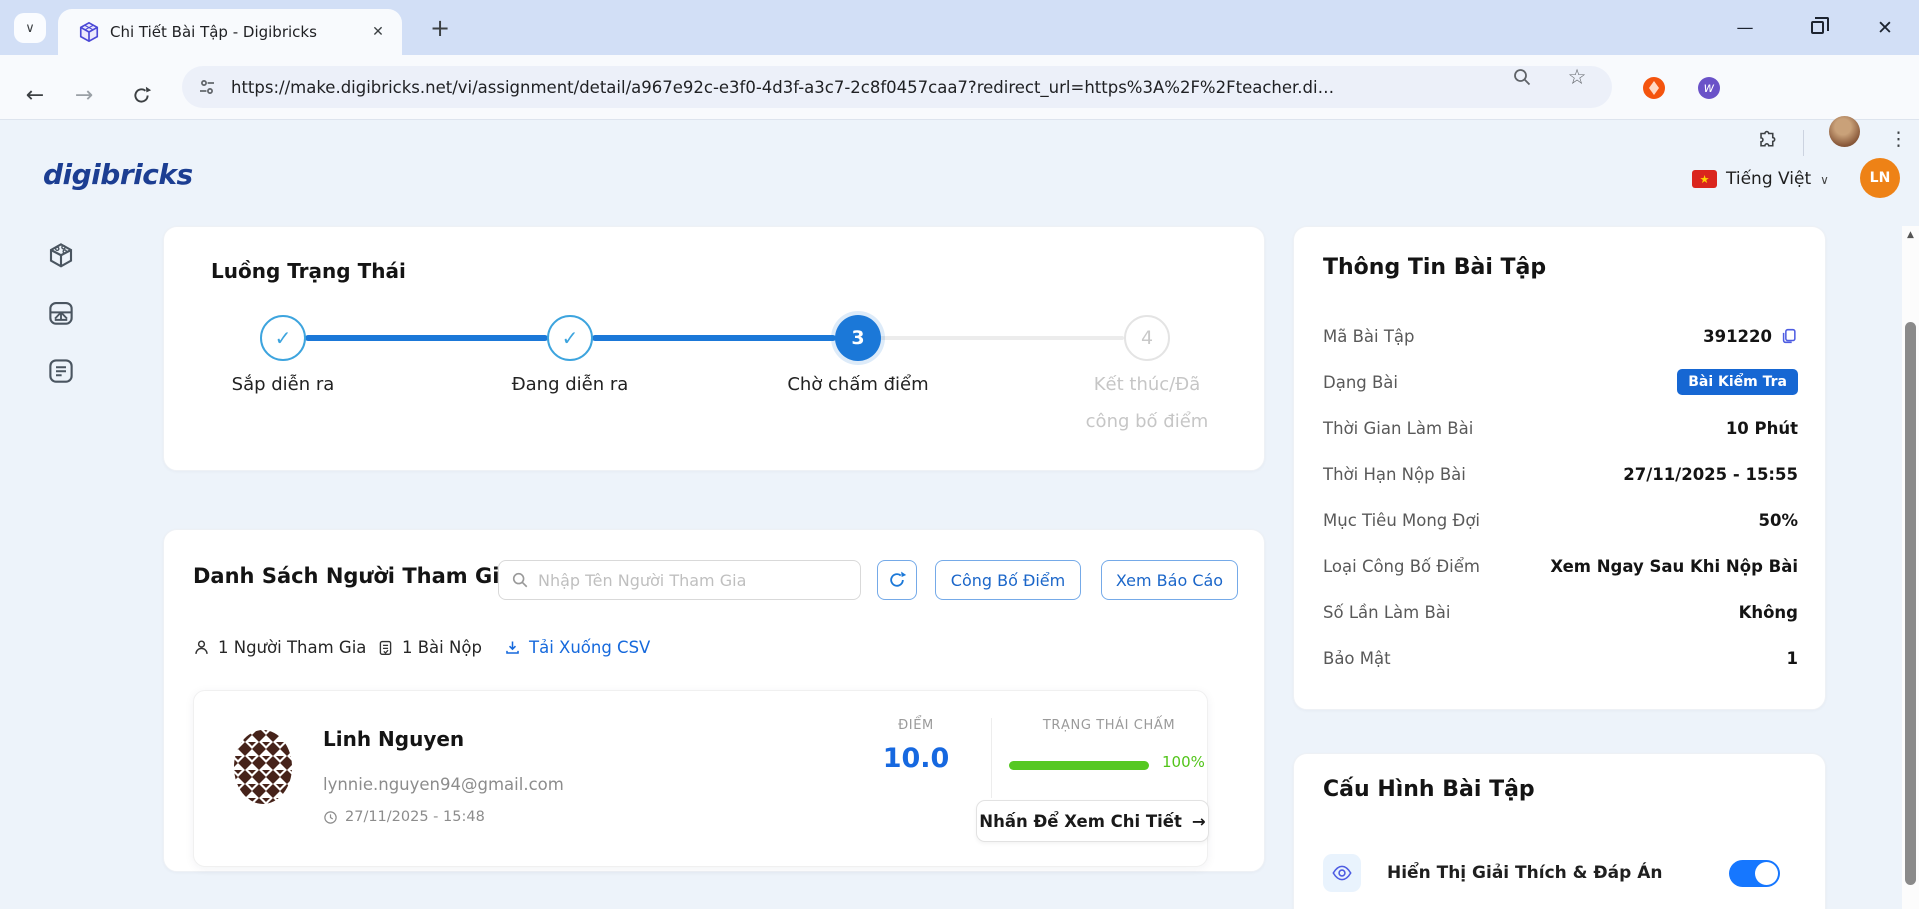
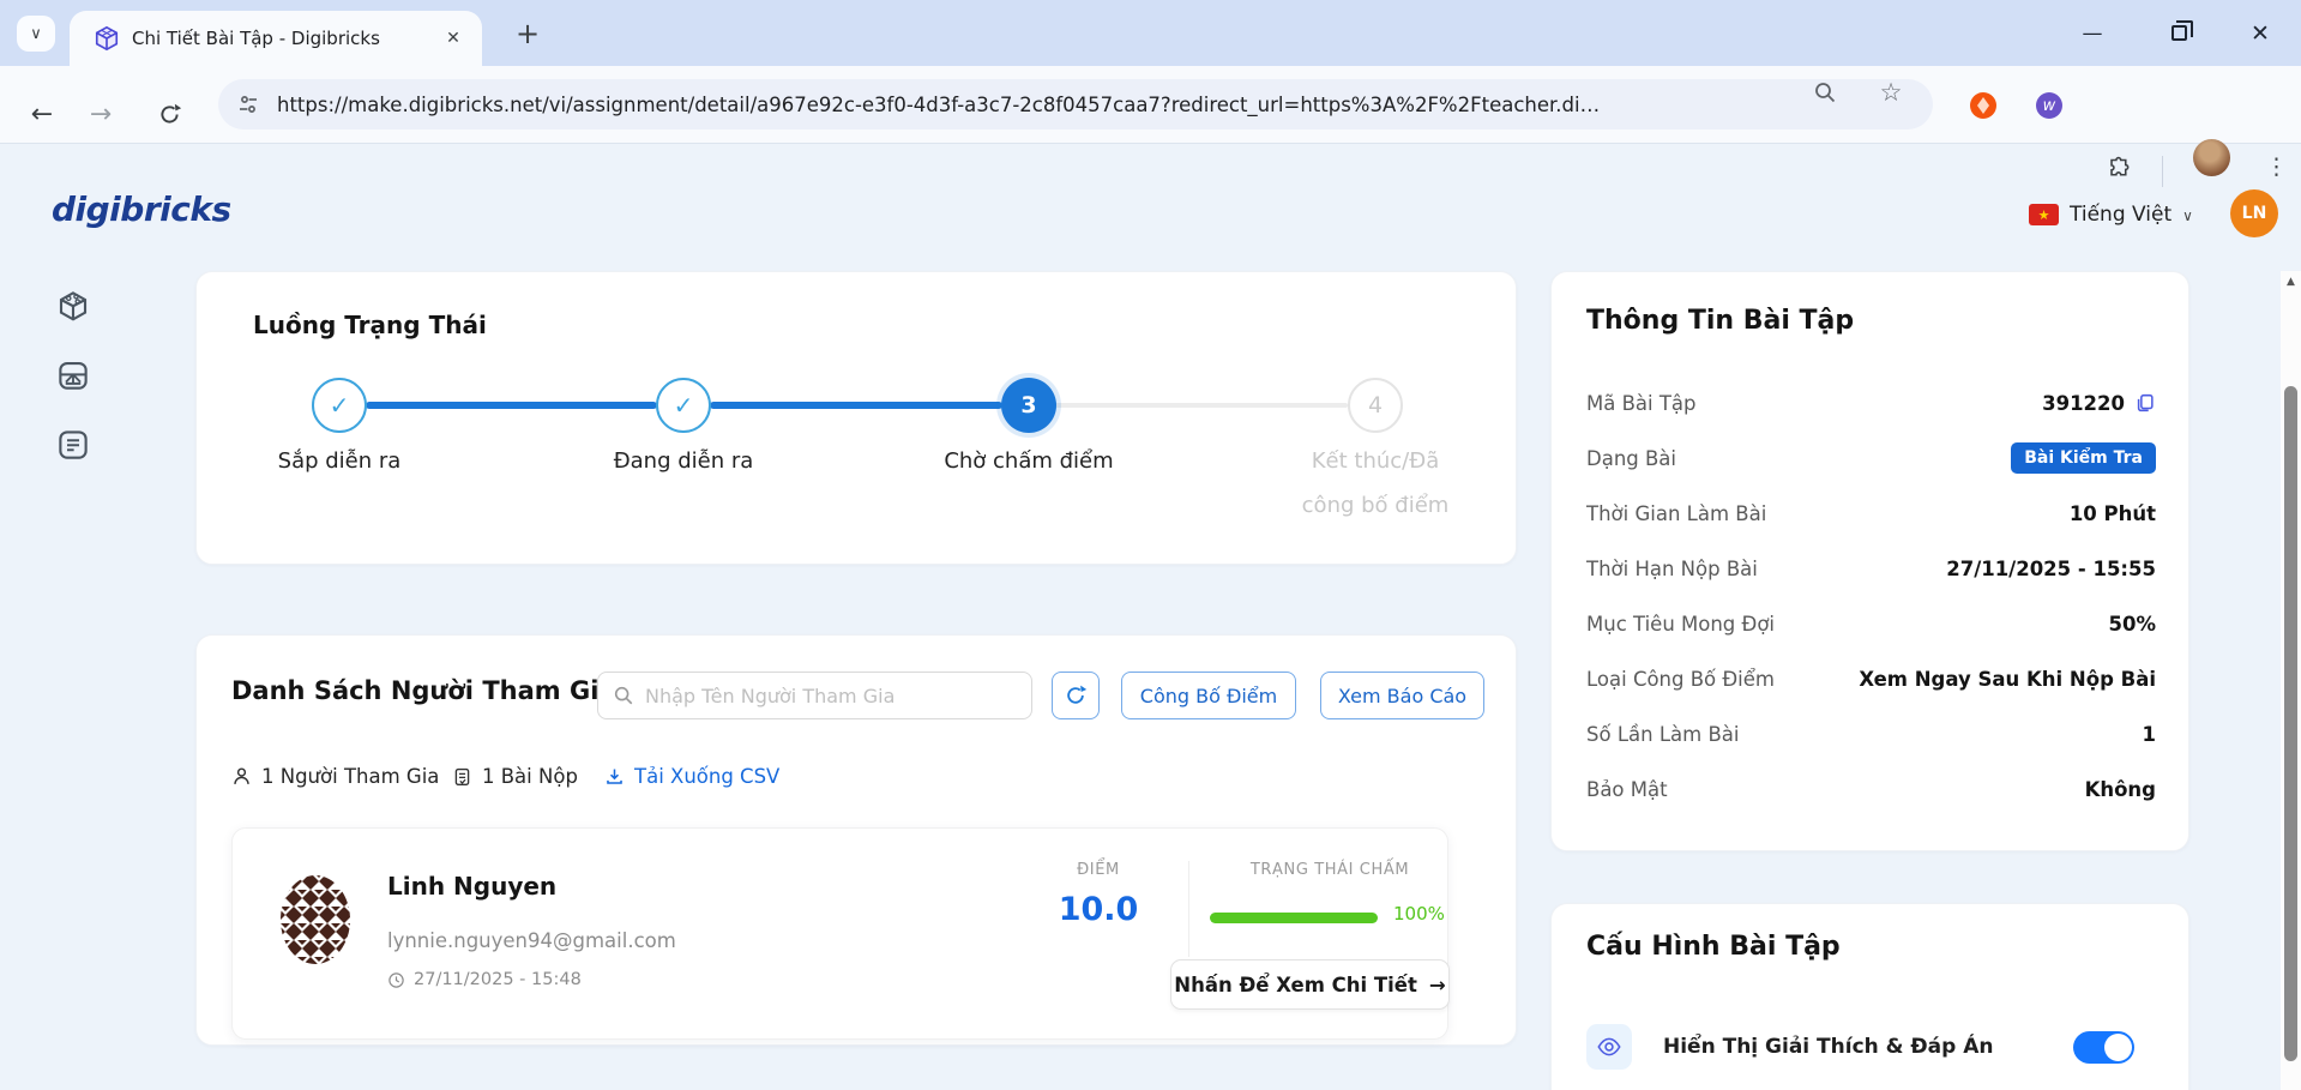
  ∨
  Chi Tiết Bài Tập - Digibricks
  ✕
  +
  —
  ✕
  ←
  →
  https://make.digibricks.net/vi/assignment/detail/a967e92c-e3f0-4d3f-a3c7-2c8f0457caa7?redirect_url=https%3A%2F%2Fteacher.digi…
  ☆
  w
  ⋮
  digibricks
  ★
  Tiếng Việt
  ∨
  LN
  Luồng Trạng Thái
  ✓
  ✓
  3
  4
  Sắp diễn ra
  Đang diễn ra
  Chờ chấm điểm
  Kết thúc/Đã công bố điểm
  Danh Sách Người Tham Gi
  Nhập Tên Người Tham Gia
  Công Bố Điểm
  Xem Báo Cáo
  1 Người Tham Gia
  1 Bài Nộp
  Tải Xuống CSV
  Linh Nguyen
  lynnie.nguyen94@gmail.com
  27/11/2025 - 15:48
  ĐIỂM
  10.0
  TRẠNG THÁI CHẤM
  100%
  Nhấn Để Xem Chi Tiết
  →
  Thông Tin Bài Tập
  Mã Bài Tập
  391220
  Dạng Bài
  Bài Kiểm Tra
  Thời Gian Làm Bài
  10 Phút
  Thời Hạn Nộp Bài
  27/11/2025 - 15:55
  Mục Tiêu Mong Đợi
  50%
  Loại Công Bố Điểm
  Xem Ngay Sau Khi Nộp Bài
  Số Lần Làm Bài
- Không
+ 1
  Bảo Mật
- 1
+ Không
  Cấu Hình Bài Tập
  Hiển Thị Giải Thích & Đáp Án
  ▲
